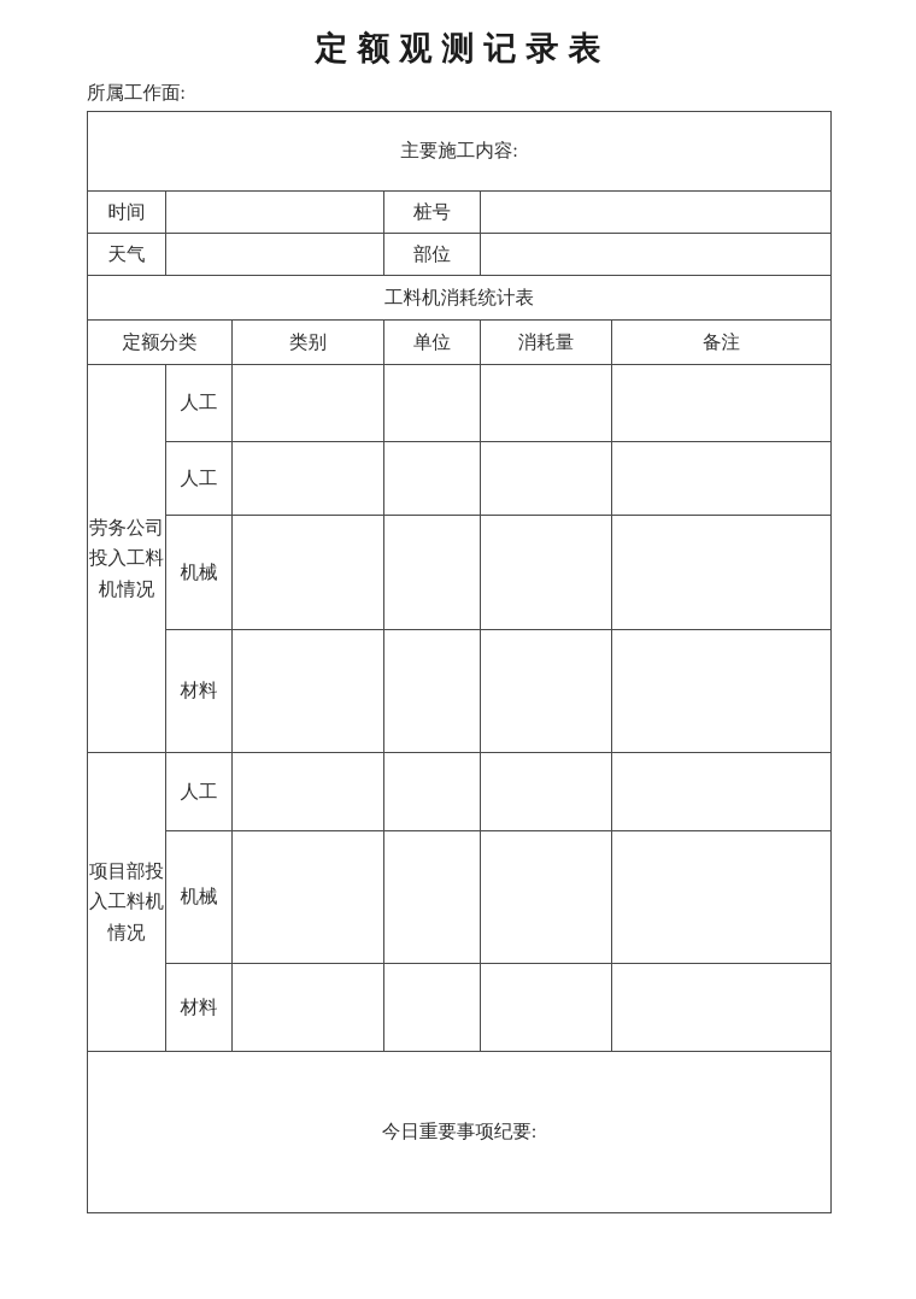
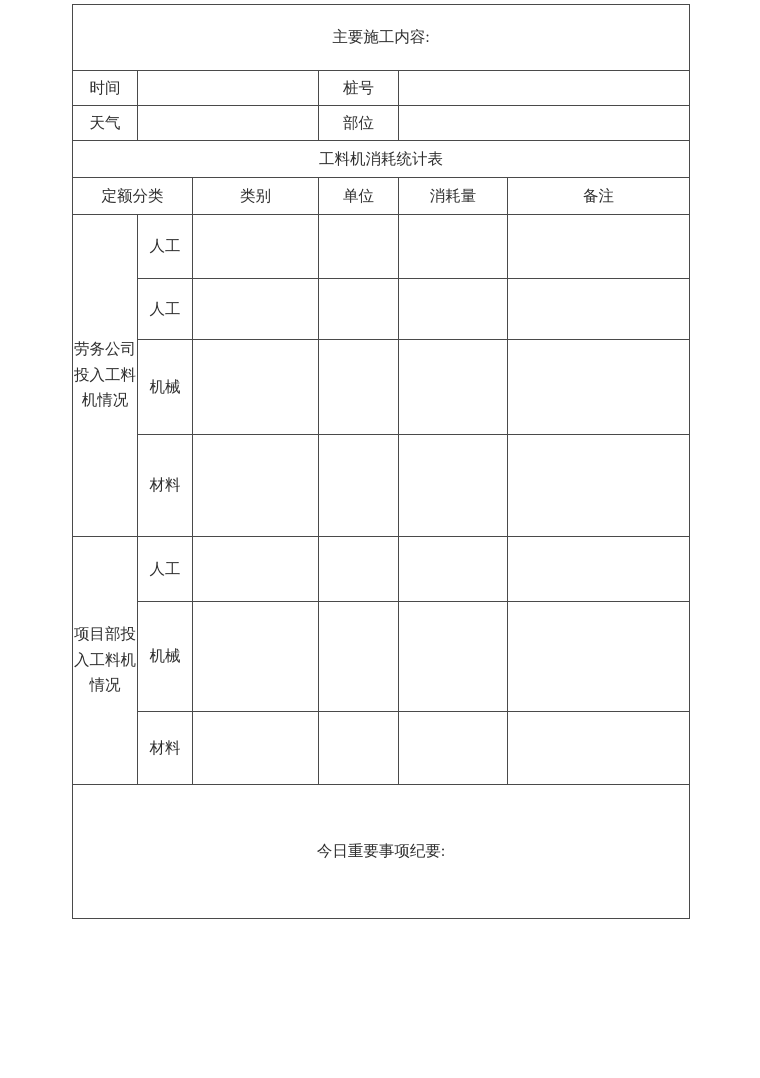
- 定额观测记录表
- 所属工作面:
  主要施工内容:
  时间		桩号
  天气		部位
  工料机消耗统计表
  定额分类	类别	单位	消耗量	备注
  劳务公司投入工料机情况	人工
  人工
  机械
  材料
  项目部投入工料机情况	人工
  机械
  材料
  今日重要事项纪要:
